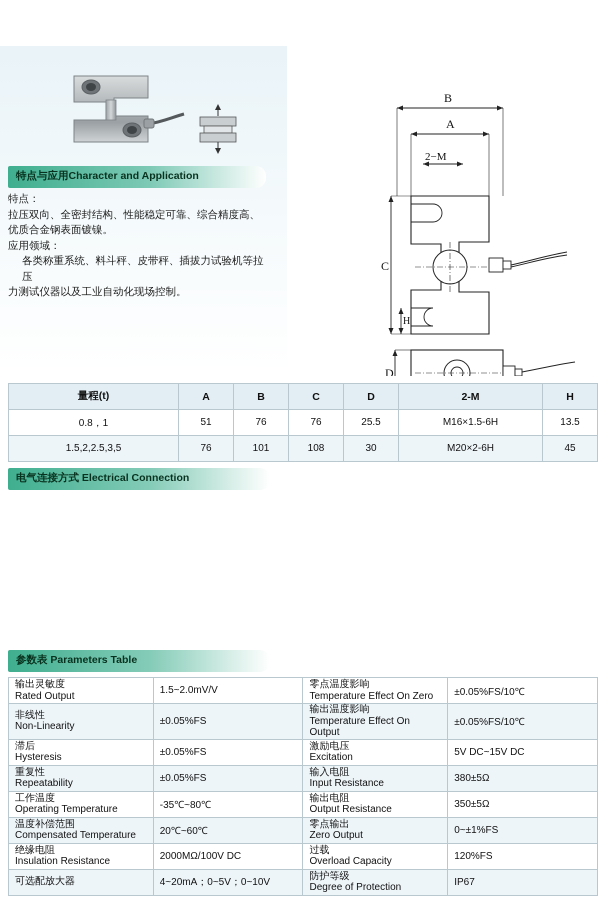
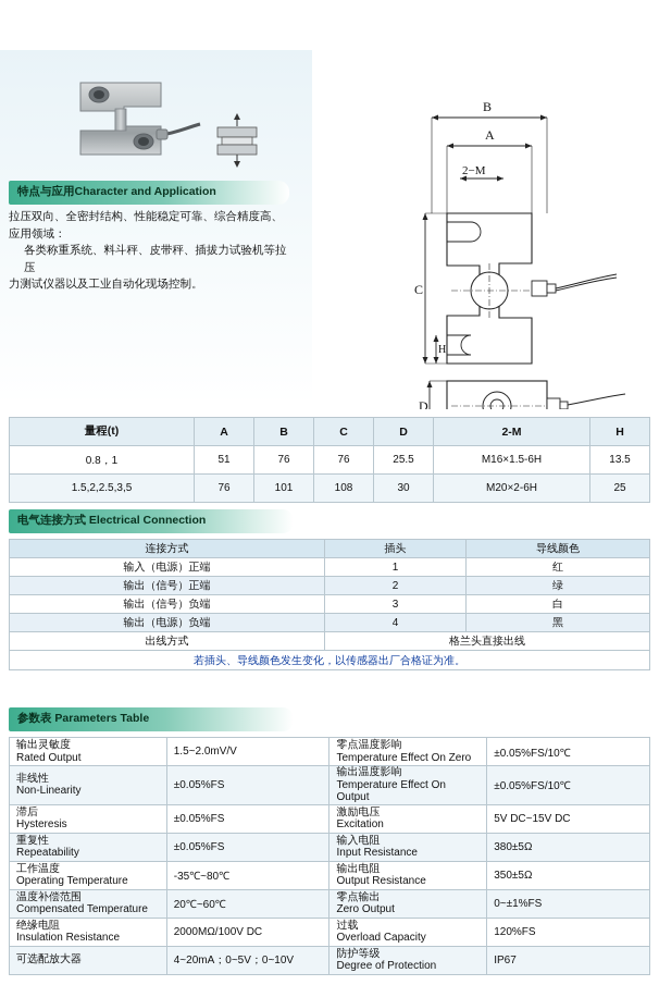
  特点与应用Character and Application
- 特点：
  拉压双向、全密封结构、性能稳定可靠、综合精度高、
- 优质合金钢表面镀镍。
  应用领域：
  各类称重系统、料斗秤、皮带秤、插拔力试验机等拉压
  力测试仪器以及工业自动化现场控制。
  B
  A
  2−M
  C
  H
  D
  量程(t)	A	B	C	D	2-M	H
  0.8，1	51	76	76	25.5	M16×1.5-6H	13.5
- 1.5,2,2.5,3,5	76	101	108	30	M20×2-6H	45
+ 1.5,2,2.5,3,5	76	101	108	30	M20×2-6H	25
  电气连接方式 Electrical Connection
+ 连接方式	插头	导线颜色
+ 输入（电源）正端	1	红
+ 输出（信号）正端	2	绿
+ 输出（信号）负端	3	白
+ 输出（电源）负端	4	黑
+ 出线方式	格兰头直接出线
+ 若插头、导线颜色发生变化，以传感器出厂合格证为准。
  参数表 Parameters Table
  输出灵敏度 Rated Output	1.5~2.0mV/V	零点温度影响 Temperature Effect On Zero	±0.05%FS/10℃
  非线性 Non-Linearity	±0.05%FS	输出温度影响 Temperature Effect On Output	±0.05%FS/10℃
  滞后 Hysteresis	±0.05%FS	激励电压 Excitation	5V DC~15V DC
  重复性 Repeatability	±0.05%FS	输入电阻 Input Resistance	380±5Ω
  工作温度 Operating Temperature	-35℃~80℃	输出电阻 Output Resistance	350±5Ω
  温度补偿范围 Compensated Temperature	20℃~60℃	零点输出 Zero Output	0~±1%FS
  绝缘电阻 Insulation Resistance	2000MΩ/100V DC	过载 Overload Capacity	120%FS
  可选配放大器	4~20mA；0~5V；0~10V	防护等级 Degree of Protection	IP67
